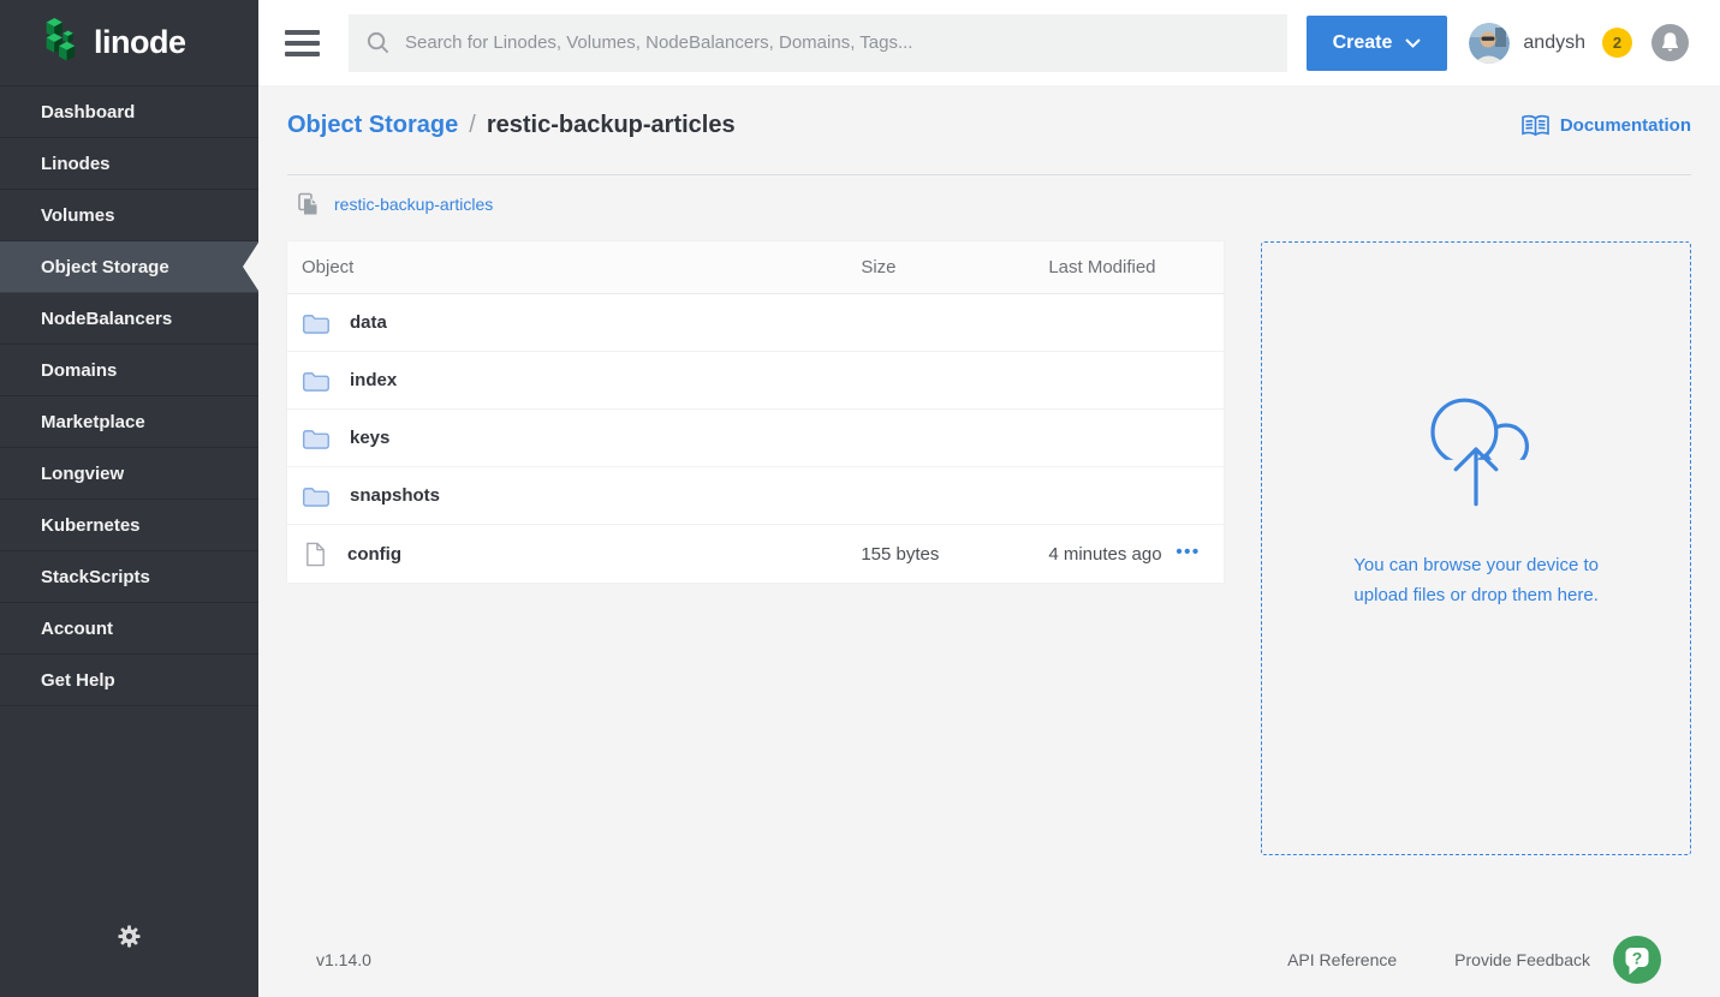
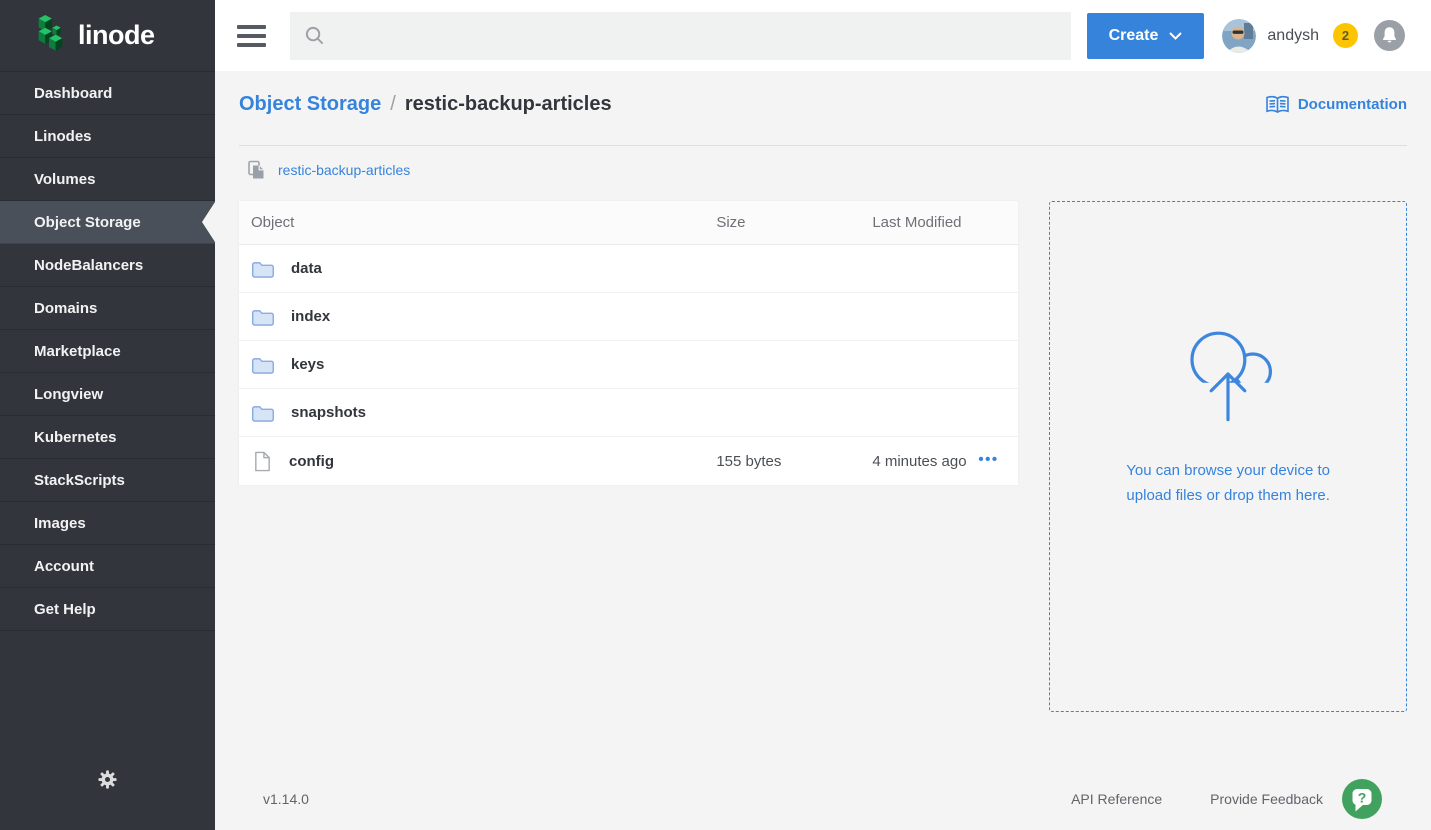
  linode
  Dashboard
  Linodes
  Volumes
  Object Storage
  NodeBalancers
  Domains
  Marketplace
  Longview
  Kubernetes
  StackScripts
+ Images
  Account
  Get Help
- Search for Linodes, Volumes, NodeBalancers, Domains, Tags...
  Create
  andysh
  2
  Object Storage
  /
  restic-backup-articles
  Documentation
  restic-backup-articles
  Object
  Size
  Last Modified
  data
  index
  keys
  snapshots
  config
  155 bytes
  4 minutes ago
  •••
  You can browse your device to upload files or drop them here.
  v1.14.0
  API Reference
  Provide Feedback
  ?
